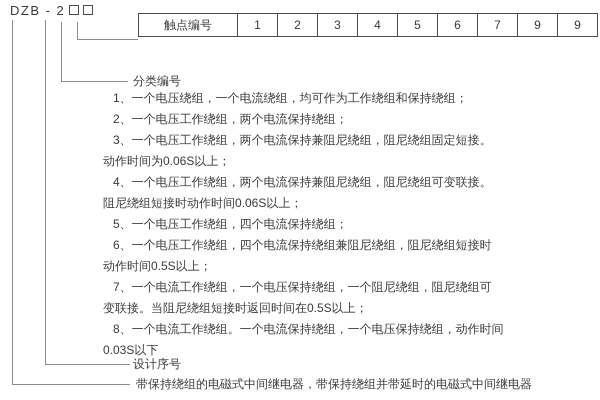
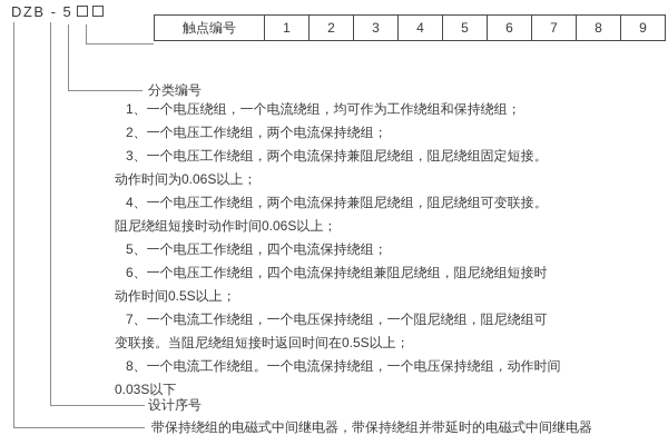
- DZB - 2
+ DZB - 5
- 触点编号	1	2	3	4	5	6	7	9	9
+ 触点编号	1	2	3	4	5	6	7	8	9
  分类编号
  1、一个电压绕组，一个电流绕组，均可作为工作绕组和保持绕组；
  2、一个电压工作绕组，两个电流保持绕组；
  3、一个电压工作绕组，两个电流保持兼阻尼绕组，阻尼绕组固定短接。
  动作时间为0.06S以上；
  4、一个电压工作绕组，两个电流保持兼阻尼绕组，阻尼绕组可变联接。
  阻尼绕组短接时动作时间0.06S以上；
  5、一个电压工作绕组，四个电流保持绕组；
  6、一个电压工作绕组，四个电流保持绕组兼阻尼绕组，阻尼绕组短接时
  动作时间0.5S以上；
  7、一个电流工作绕组，一个电压保持绕组，一个阻尼绕组，阻尼绕组可
  变联接。当阻尼绕组短接时返回时间在0.5S以上；
  8、一个电流工作绕组。一个电流保持绕组，一个电压保持绕组，动作时间
  0.03S以下
  设计序号
  带保持绕组的电磁式中间继电器，带保持绕组并带延时的电磁式中间继电器
